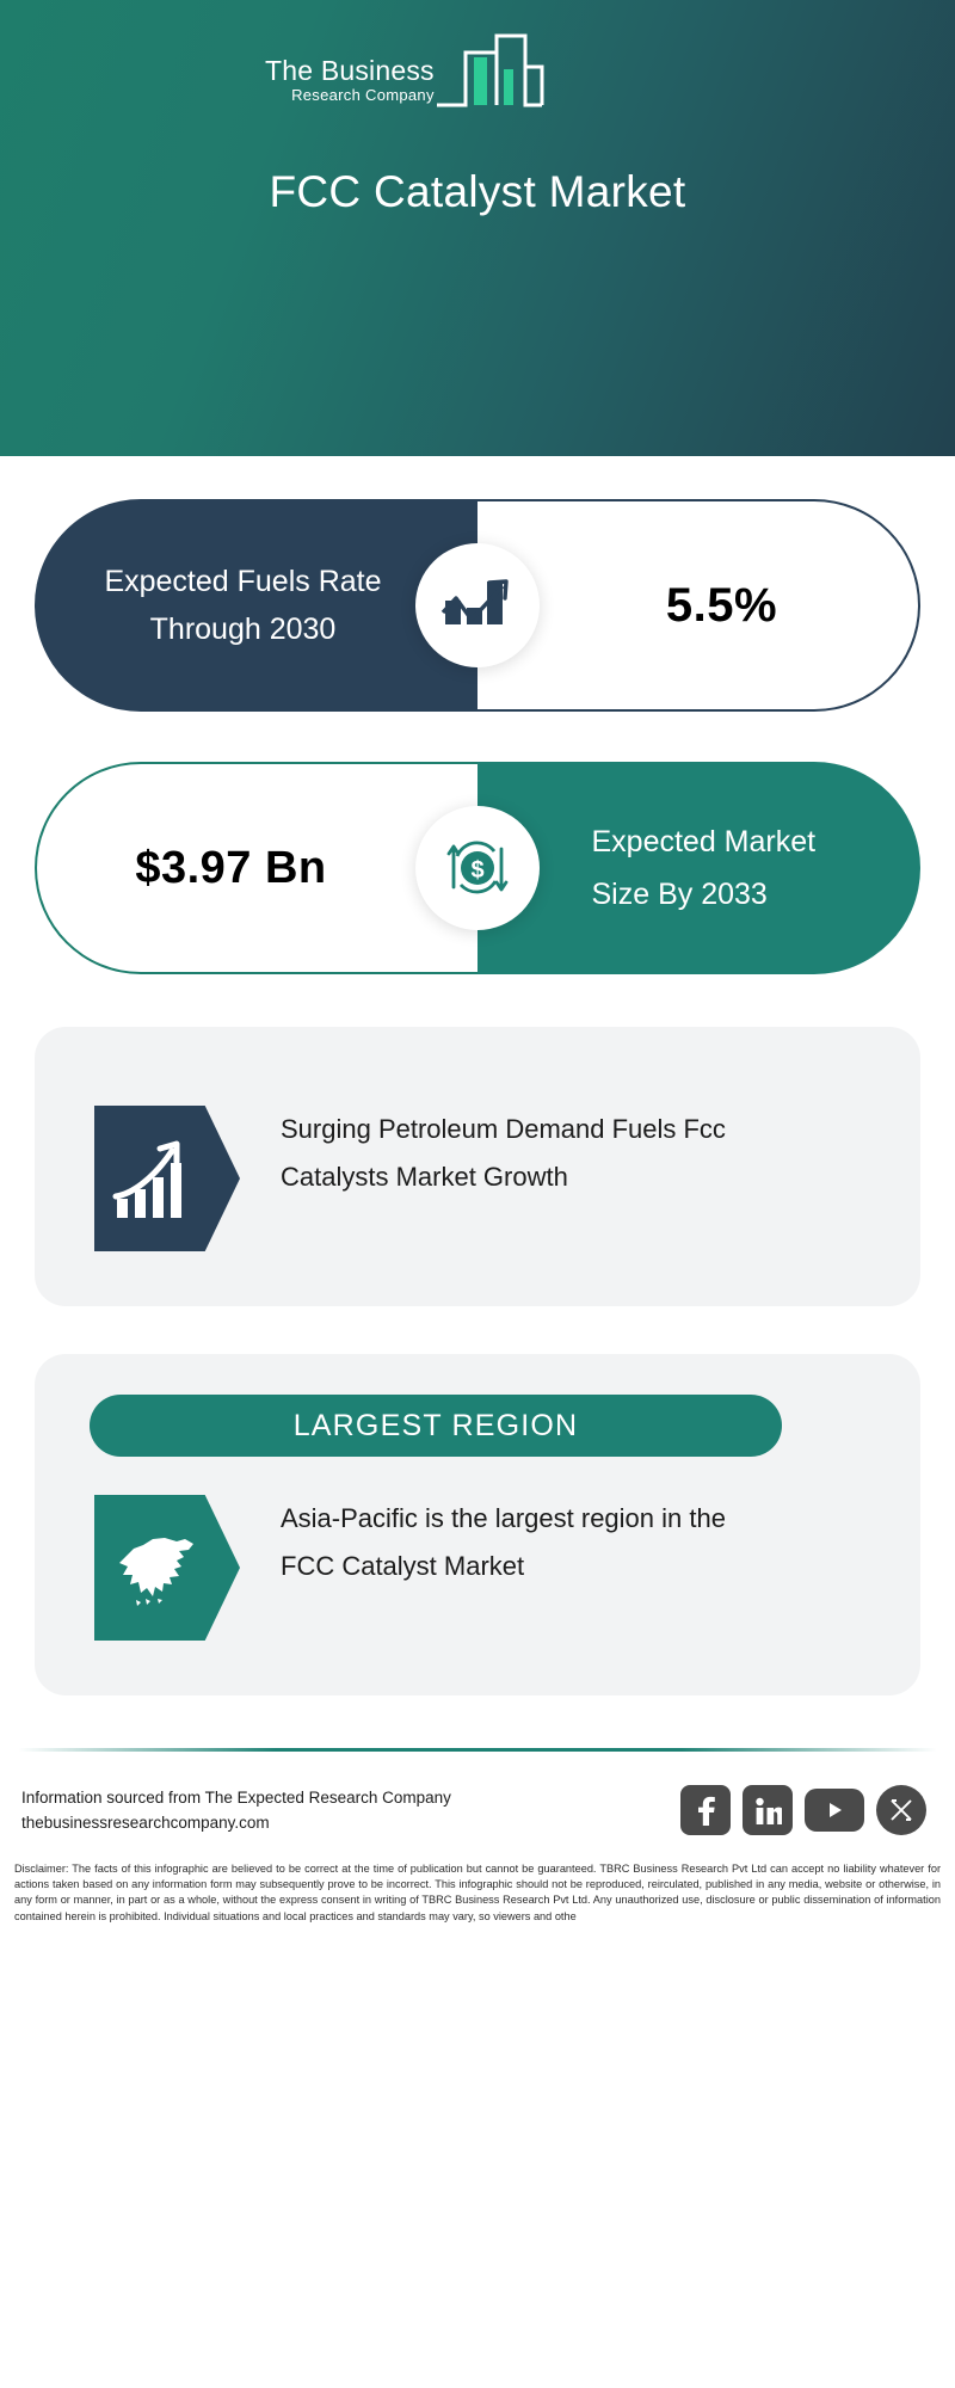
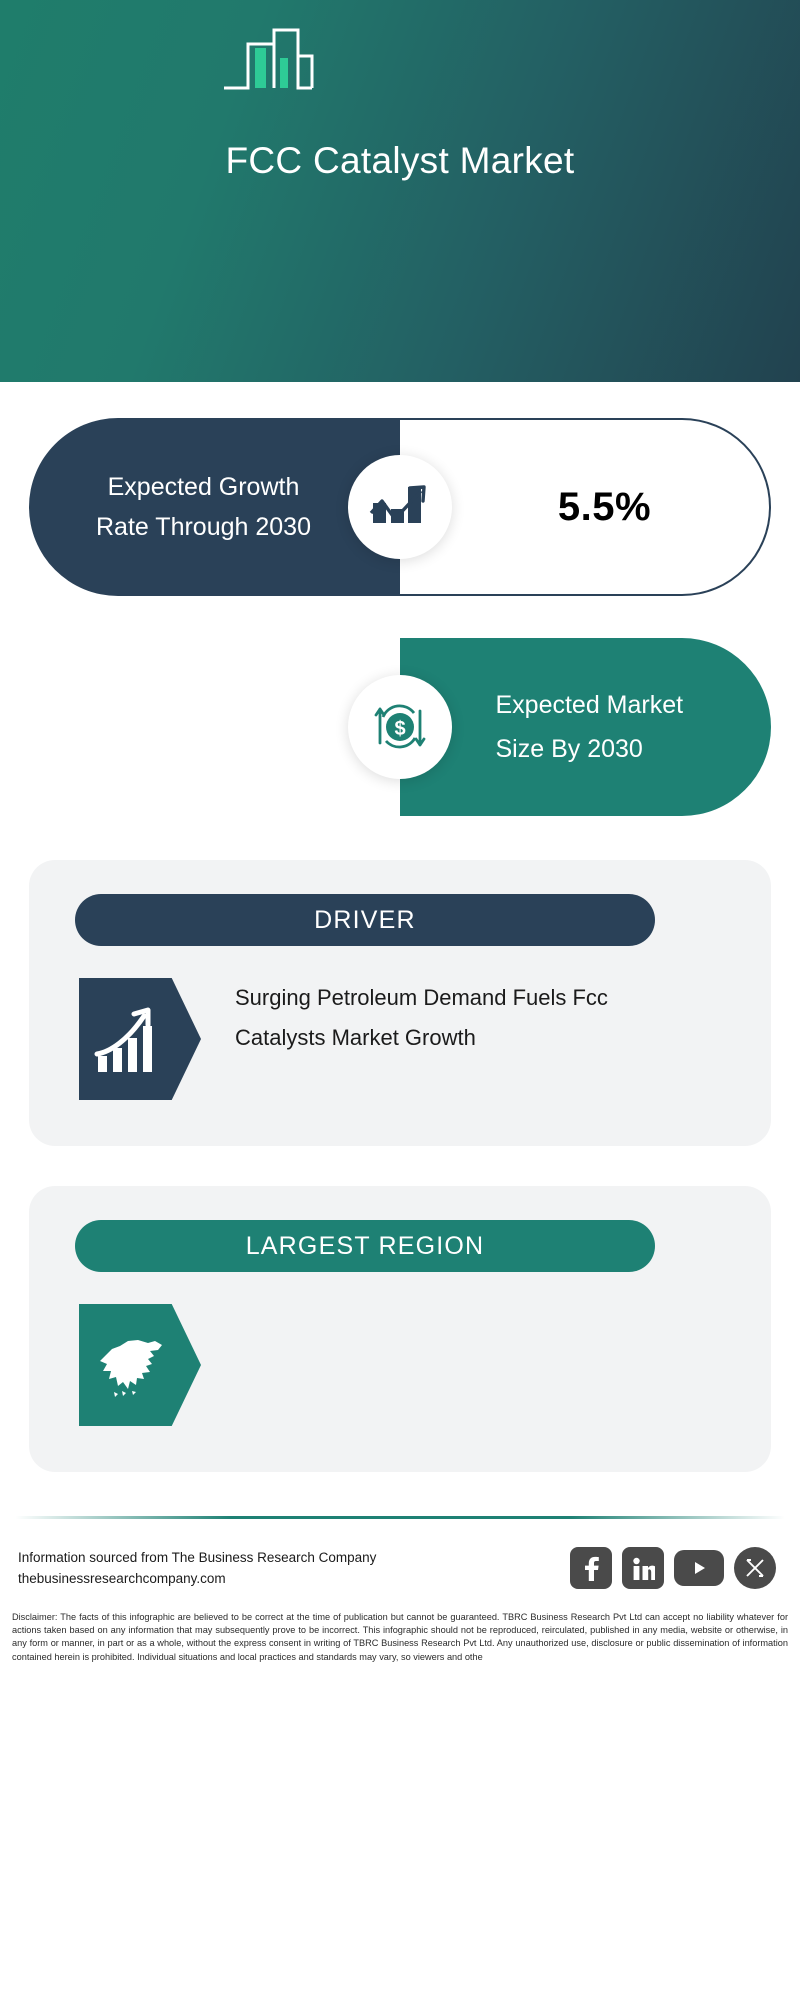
- The Business
- Research Company
  FCC Catalyst Market
- Expected Fuels Rate Through 2030
+ Expected Growth Rate Through 2030
  5.5%
- $3.97 Bn
- Expected Market Size By 2033
+ Expected Market Size By 2030
  $
+ DRIVER
  Surging Petroleum Demand Fuels Fcc Catalysts Market Growth
  LARGEST REGION
- Asia-Pacific is the largest region in the FCC Catalyst Market
- Information sourced from The Expected Research Company
+ Information sourced from The Business Research Company
  thebusinessresearchcompany.com
- Disclaimer: The facts of this infographic are believed to be correct at the time of publication but cannot be guaranteed. TBRC Business Research Pvt Ltd can accept no liability whatever for actions taken based on any information form may subsequently prove to be incorrect. This infographic should not be reproduced, reirculated, published in any media, website or otherwise, in any form or manner, in part or as a whole, without the express consent in writing of TBRC Business Research Pvt Ltd. Any unauthorized use, disclosure or public dissemination of information contained herein is prohibited. Individual situations and local practices and standards may vary, so viewers and othe
+ Disclaimer: The facts of this infographic are believed to be correct at the time of publication but cannot be guaranteed. TBRC Business Research Pvt Ltd can accept no liability whatever for actions taken based on any information that may subsequently prove to be incorrect. This infographic should not be reproduced, reirculated, published in any media, website or otherwise, in any form or manner, in part or as a whole, without the express consent in writing of TBRC Business Research Pvt Ltd. Any unauthorized use, disclosure or public dissemination of information contained herein is prohibited. Individual situations and local practices and standards may vary, so viewers and othe
